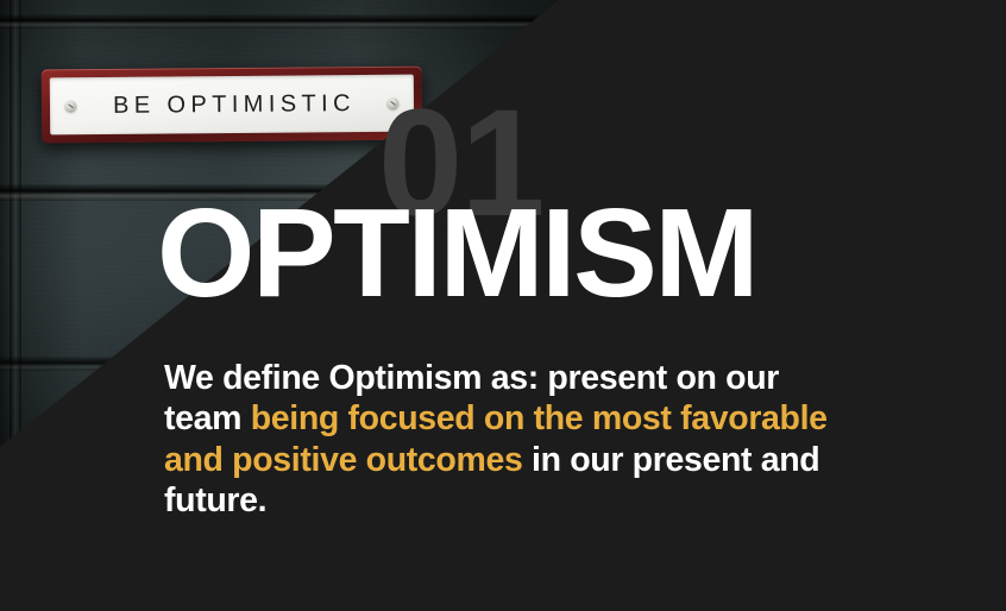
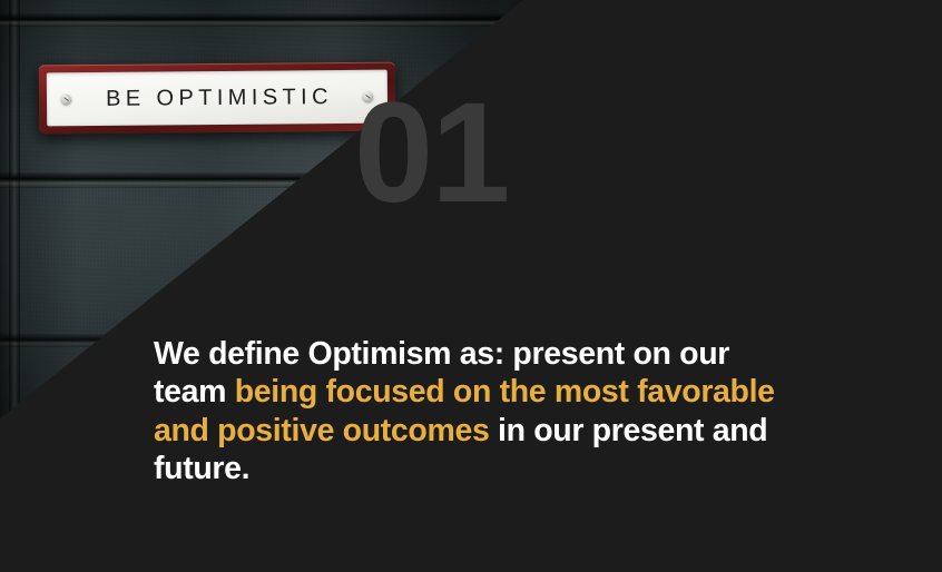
  BE OPTIMISTIC
  01
- OPTIMISM
  We define Optimism as: present on our team being focused on the most favorable and positive outcomes in our present and future.
